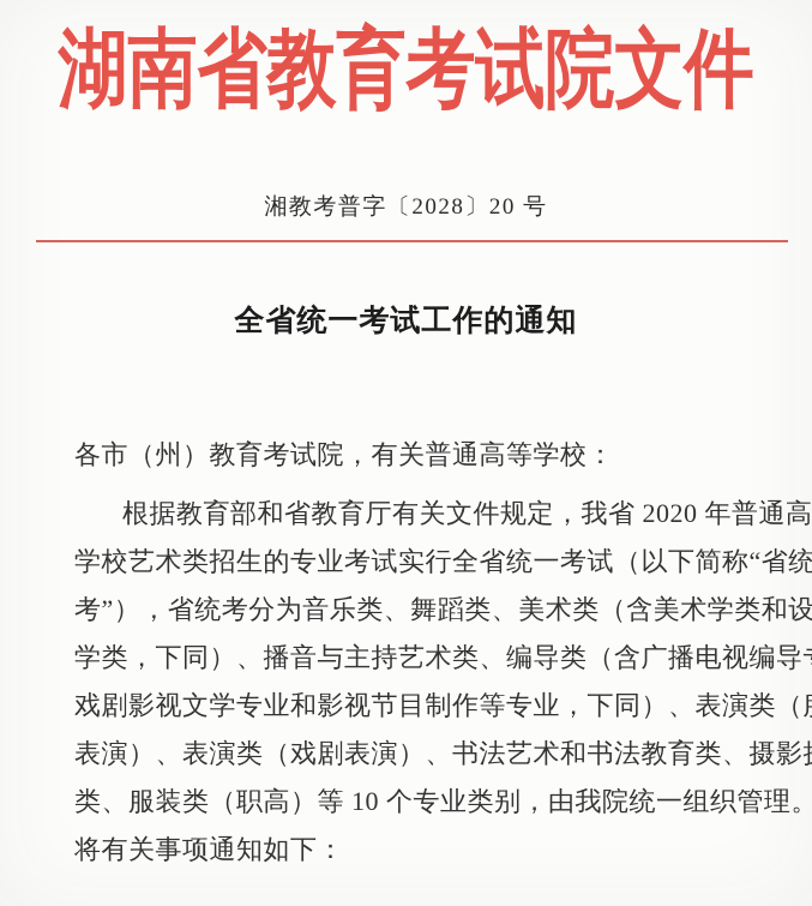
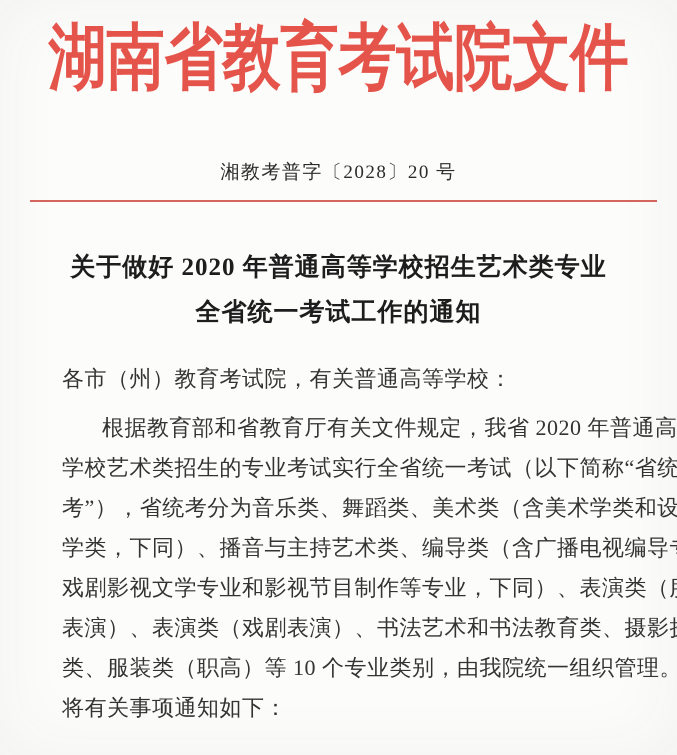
  湖南省教育考试院文件
  湘教考普字〔2028〕20 号
+ 关于做好 2020 年普通高等学校招生艺术类专业
  全省统一考试工作的通知
  各市（州）教育考试院，有关普通高等学校：
  根据教育部和省教育厅有关文件规定，我省 2020 年普通高
  学校艺术类招生的专业考试实行全省统一考试（以下简称“省统
  考”），省统考分为音乐类、舞蹈类、美术类（含美术学类和设
  学类，下同）、播音与主持艺术类、编导类（含广播电视编导
  戏剧影视文学专业和影视节目制作等专业，下同）、表演类（
  表演）、表演类（戏剧表演）、书法艺术和书法教育类、摄影
  类、服装类（职高）等 10 个专业类别，由我院统一组织管理。
  将有关事项通知如下：
